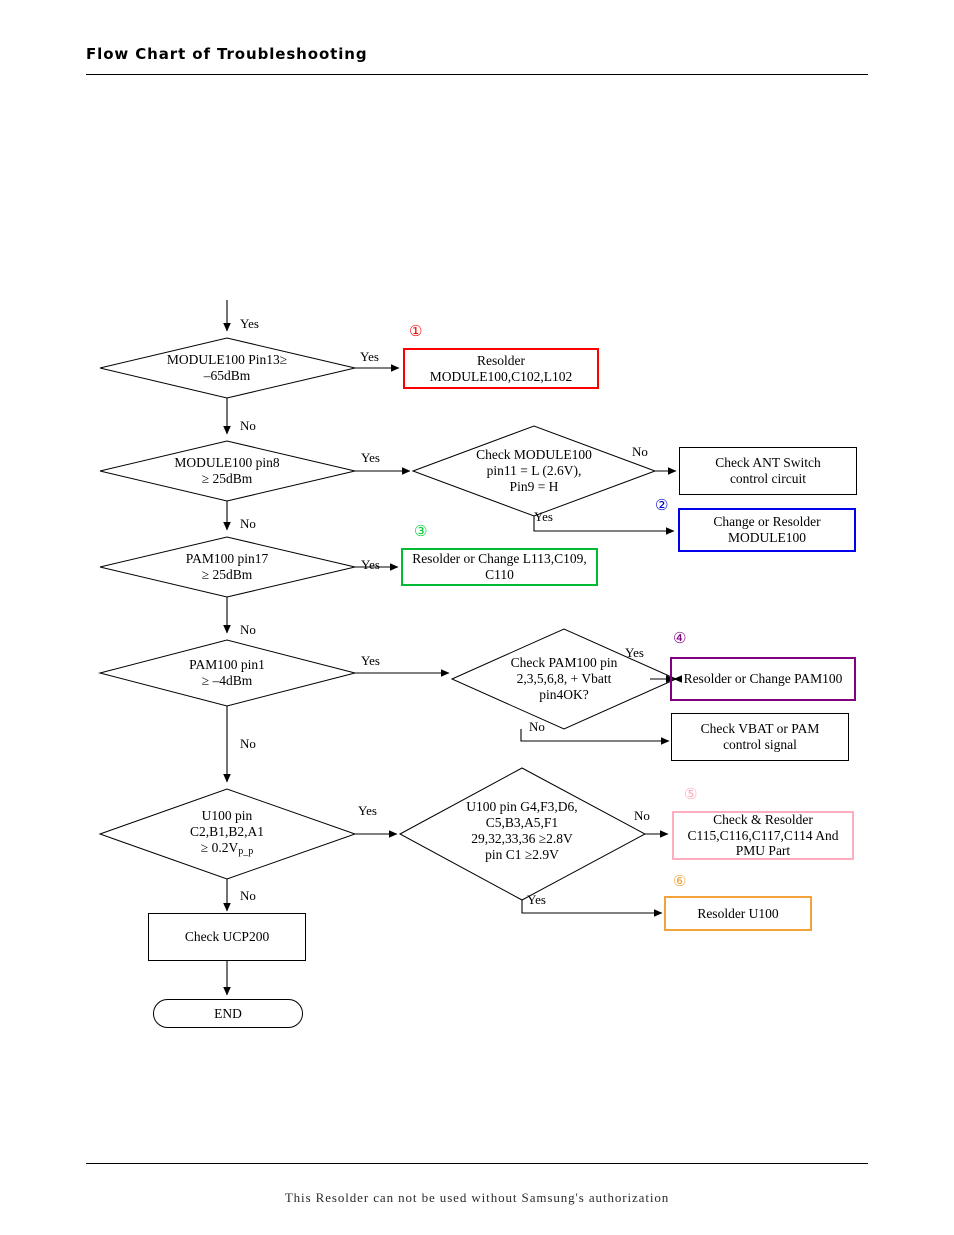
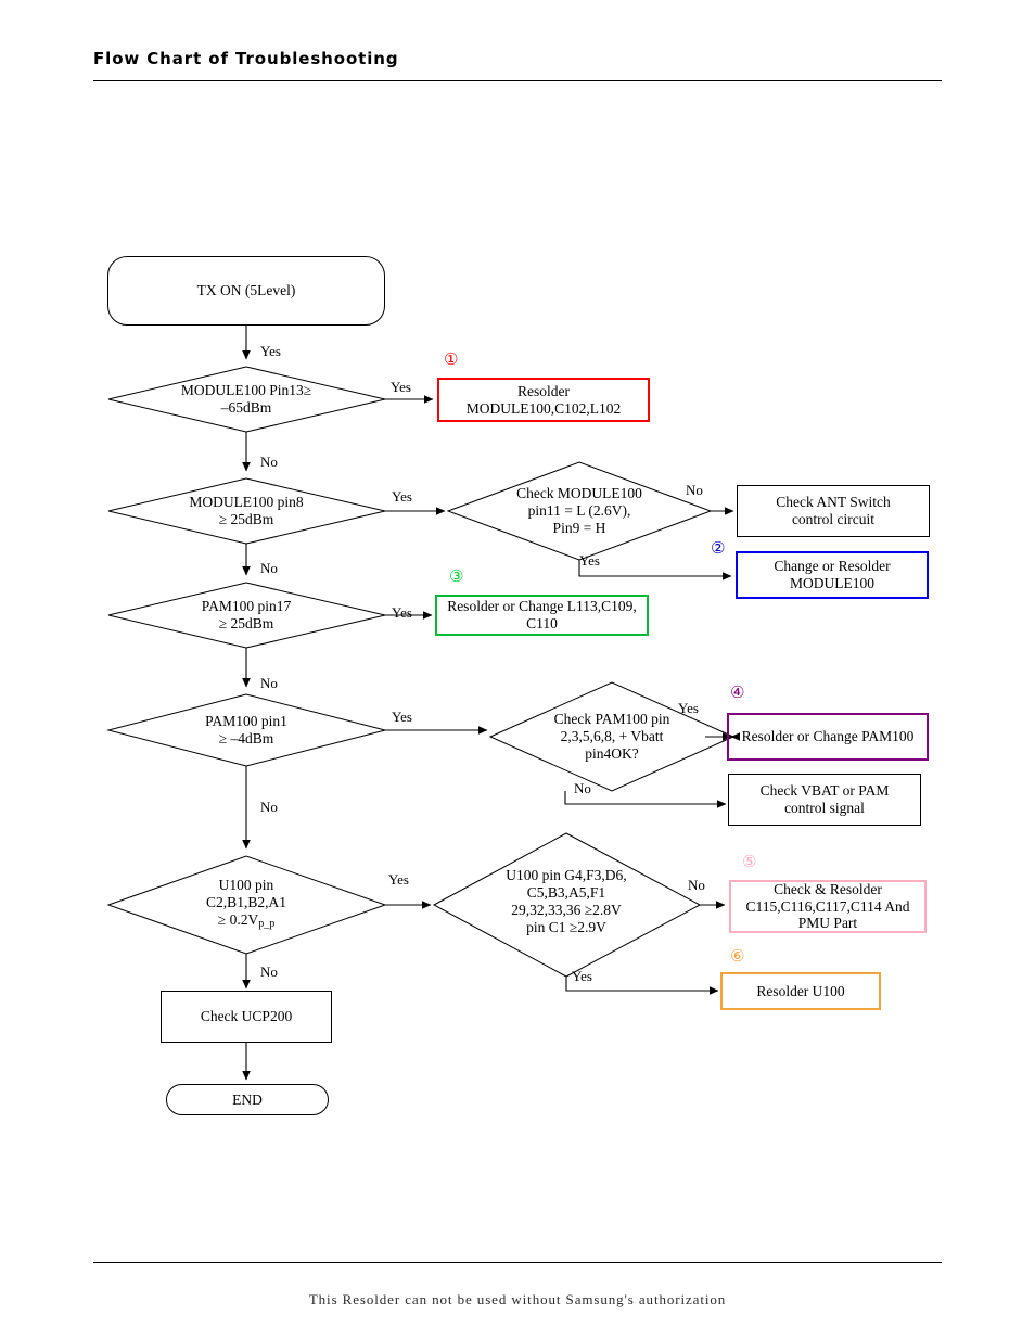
  Flow Chart of Troubleshooting
+ TX ON (5Level)
  MODULE100 Pin13≥
  –65dBm
  MODULE100 pin8
  ≥ 25dBm
  Check MODULE100
  pin11 = L (2.6V),
  Pin9 = H
  PAM100 pin17
  ≥ 25dBm
  PAM100 pin1
  ≥ –4dBm
  Check PAM100 pin
  2,3,5,6,8, + Vbatt
  pin4OK?
  U100 pin
  C2,B1,B2,A1
  ≥ 0.2Vp_p
  U100 pin G4,F3,D6,
  C5,B3,A5,F1
  29,32,33,36 ≥2.8V
  pin C1 ≥2.9V
  Resolder
  MODULE100,C102,L102
  ①
  Check ANT Switch
  control circuit
  Change or Resolder
  MODULE100
  ②
  Resolder or Change L113,C109,
  C110
  ③
  Resolder or Change PAM100
  ④
  Check VBAT or PAM
  control signal
  Check & Resolder
  C115,C116,C117,C114 And
  PMU Part
  ⑤
  Resolder U100
  ⑥
  Check UCP200
  END
  Yes
  Yes
  No
  Yes
  No
  No
  Yes
  Yes
  No
  Yes
  No
  Yes
  No
  Yes
  No
  No
  Yes
  This Resolder can not be used without Samsung's authorization
